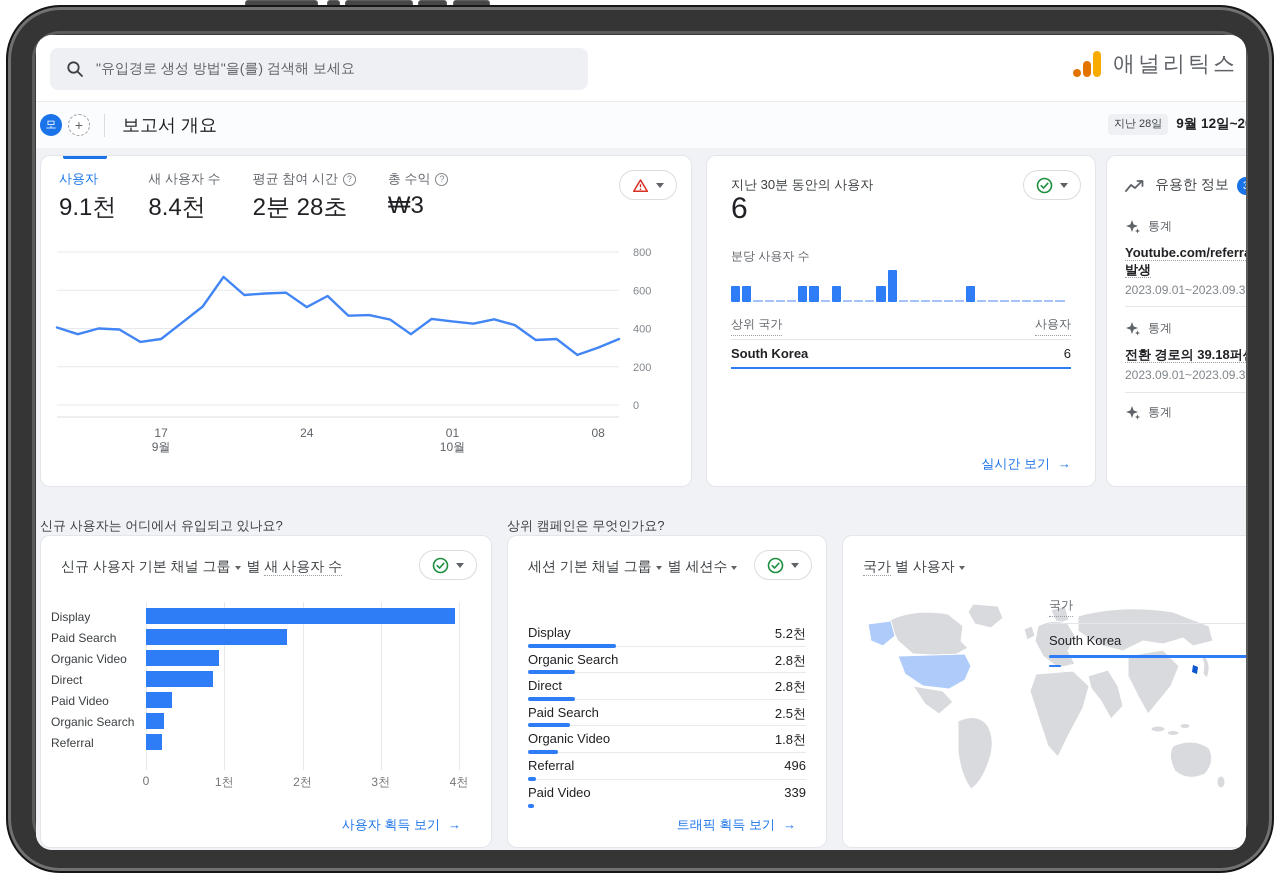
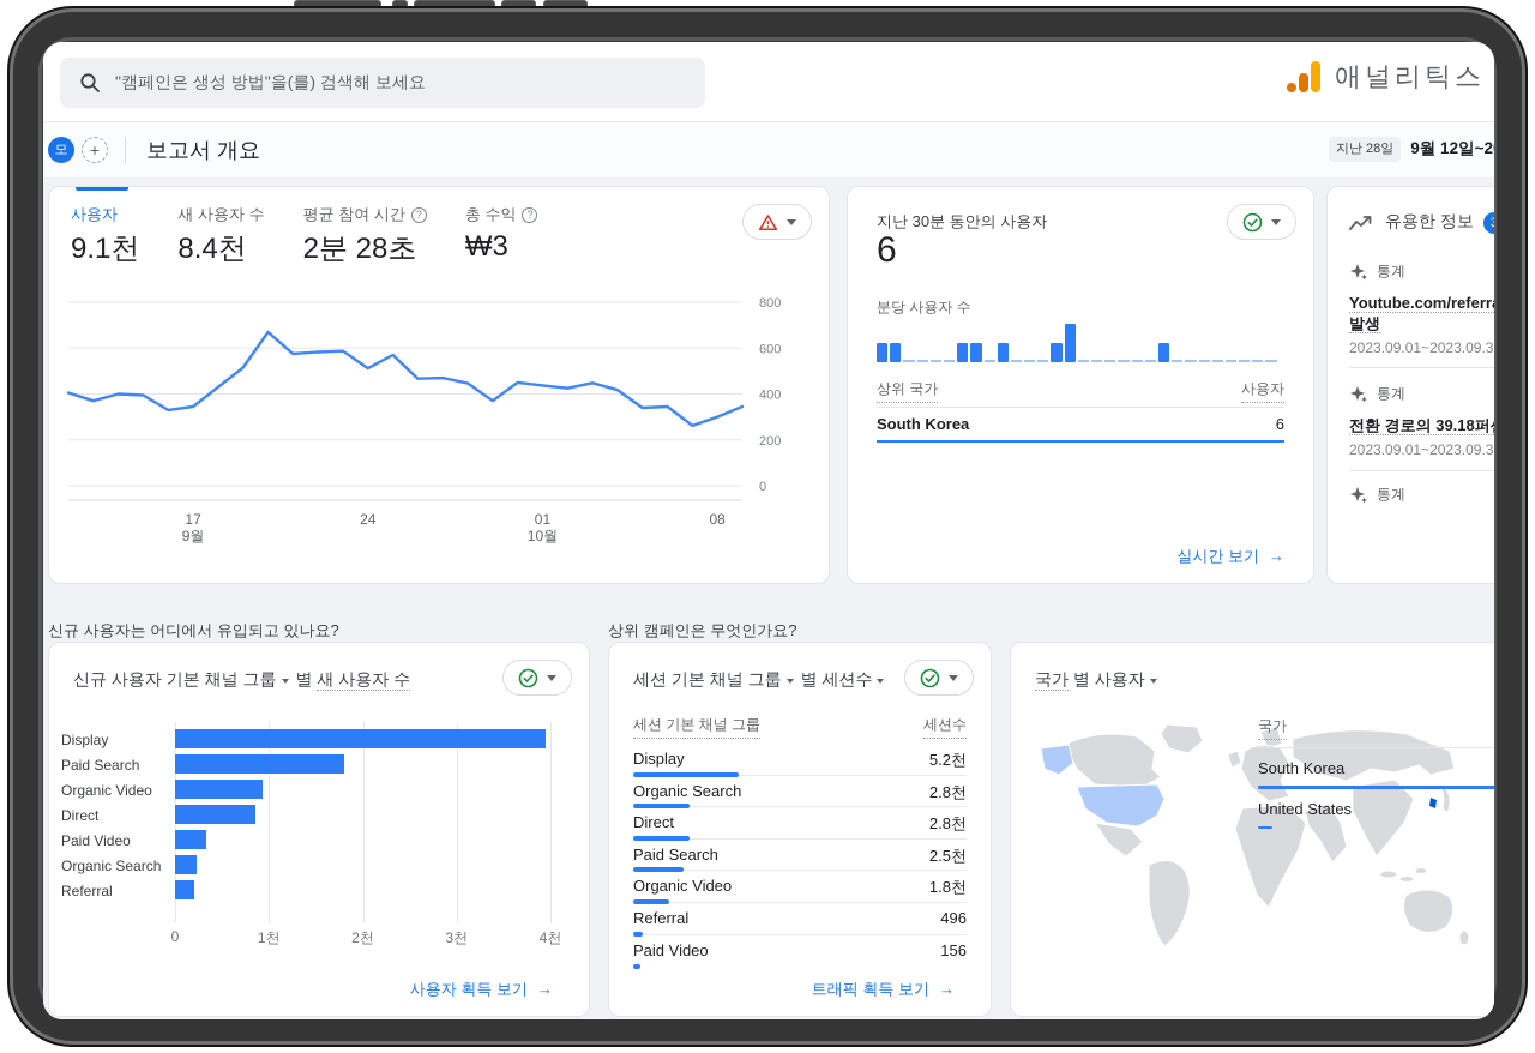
- "유입경로 생성 방법"을(를) 검색해 보세요
+ "캠페인은 생성 방법"을(를) 검색해 보세요
  애널리틱스
  모
  +
  보고서 개요
  지난 28일
  사용자
  9.1천
  새 사용자 수
  8.4천
  평균 참여 시간
  ?
  2분 28초
  총 수익
  ?
  ₩3
  0
  200
  400
  600
  800
  17
  9월
  24
  01
  10월
  08
  지난 30분 동안의 사용자
  6
  분당 사용자 수
  상위 국가
  사용자
  South Korea
  6
  실시간 보기 →
  유용한 정보
  3
  통계
  Youtube.com/referr
  발생
  2023.09.01~2023.09.3
  통계
  전환 경로의 39.18퍼
  2023.09.01~2023.09.3
  통계
  신규 사용자는 어디에서 유입되고 있나요?
  상위 캠페인은 무엇인가요?
  신규 사용자 기본 채널 그룹 별 새 사용자 수
  Display
  Paid Search
  Organic Video
  Direct
  Paid Video
  Organic Search
  Referral
  0
  1천
  2천
  3천
  4천
  사용자 획득 보기 →
  세션 기본 채널 그룹 별 세션수
+ 세션 기본 채널 그룹
+ 세션수
  Display
  5.2천
  Organic Search
  2.8천
  Direct
  2.8천
  Paid Search
  2.5천
  Organic Video
  1.8천
  Referral
  496
  Paid Video
- 339
+ 156
  트래픽 획득 보기 →
  국가 별 사용자
  국가
  South Korea
+ United States
